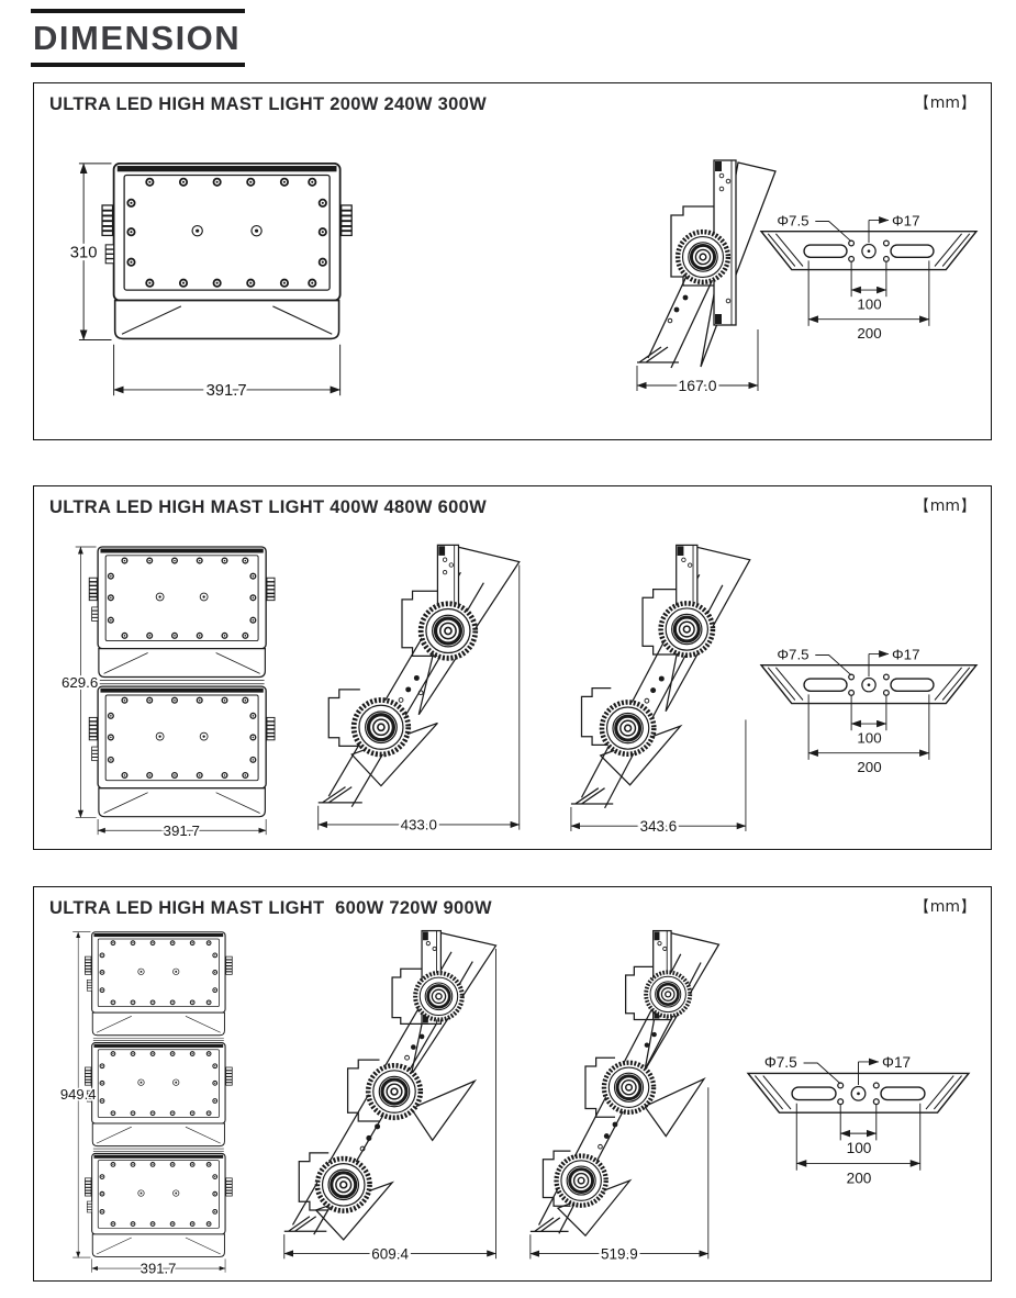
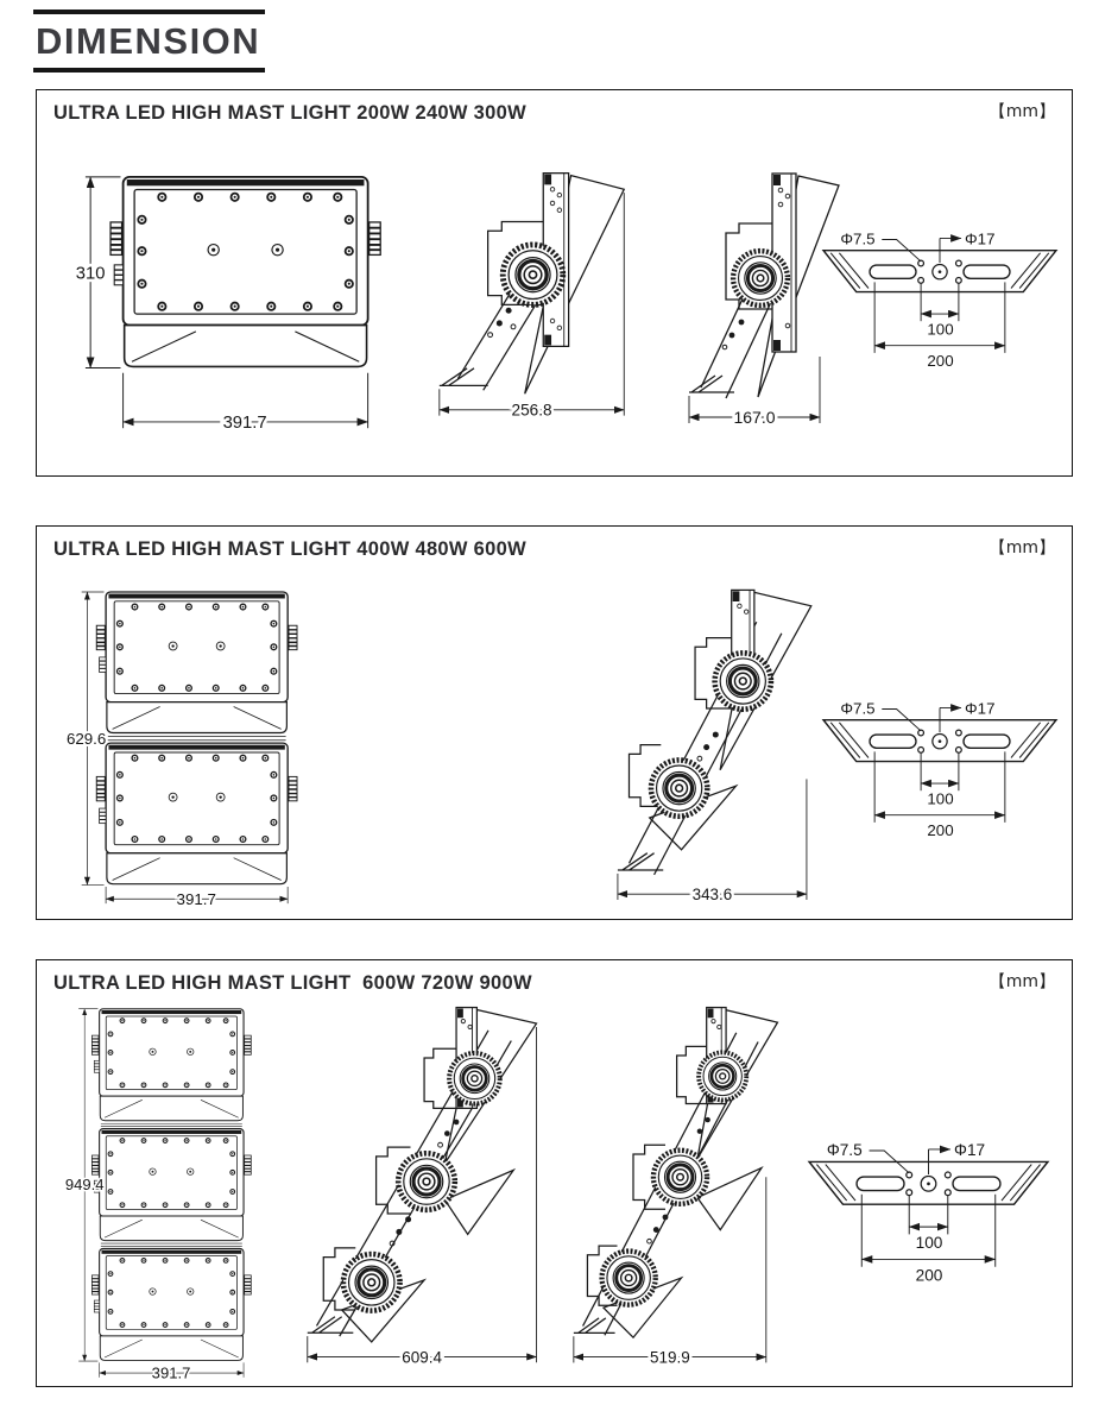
  DIMENSION
  ULTRA LED HIGH MAST LIGHT 200W 240W 300W
  【mm】
  310
  391.7
+ 256.8
  167.0
  Φ7.5
  Φ17
  100
  200
  ULTRA LED HIGH MAST LIGHT 400W 480W 600W
  【mm】
  629.6
  391.7
- 433.0
  343.6
  Φ7.5
  Φ17
  100
  200
  ULTRA LED HIGH MAST LIGHT 600W 720W 900W
  【mm】
  949.4
  391.7
  609.4
  519.9
  Φ7.5
  Φ17
  100
  200
